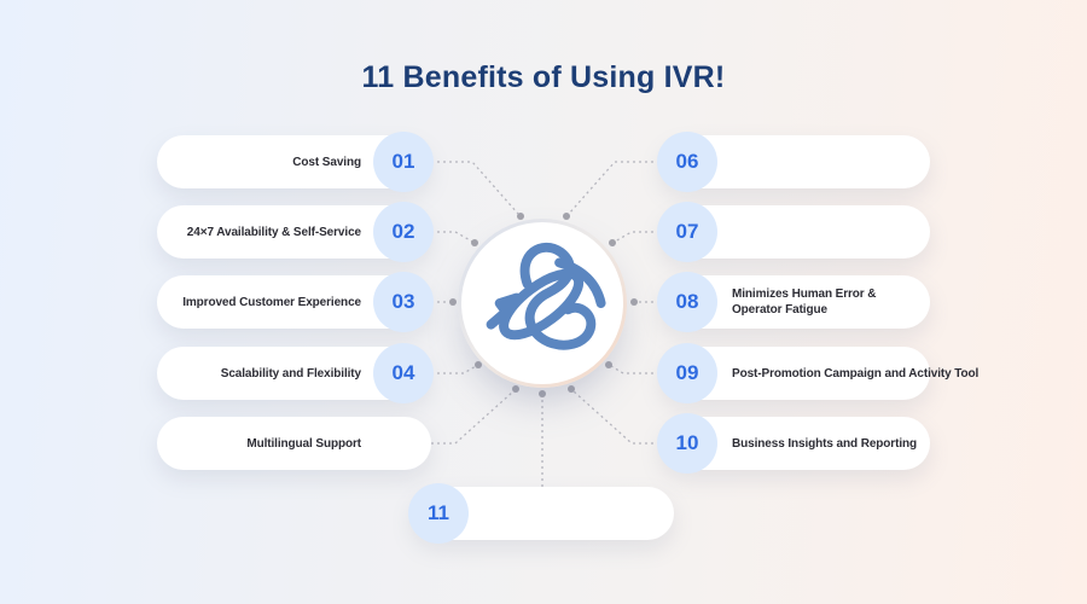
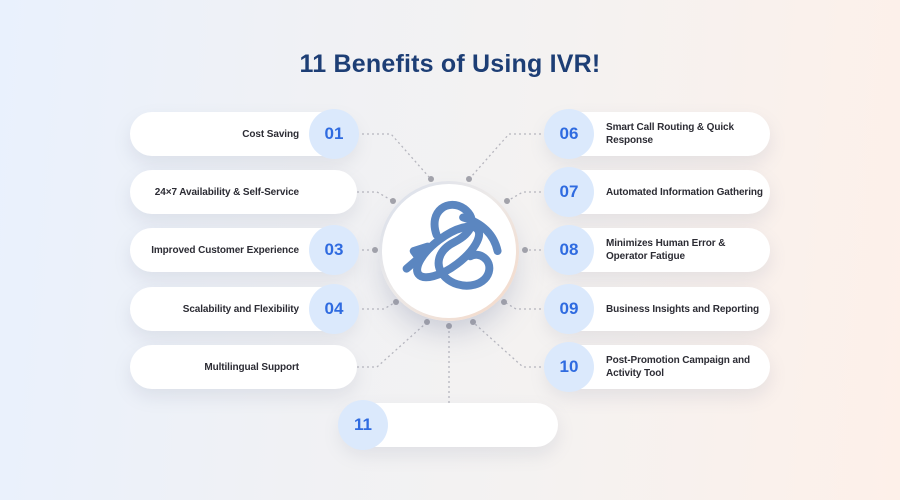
  11 Benefits of Using IVR!
  Cost Saving
  01
  24×7 Availability & Self-Service
- 02
  Improved Customer Experience
  03
  Scalability and Flexibility
  04
  Multilingual Support
  06
+ Smart Call Routing & Quick Response
  07
+ Automated Information Gathering
  08
  Minimizes Human Error & Operator Fatigue
  09
- Post-Promotion Campaign and Activity Tool
+ Business Insights and Reporting
  10
- Business Insights and Reporting
+ Post-Promotion Campaign and Activity Tool
  11
